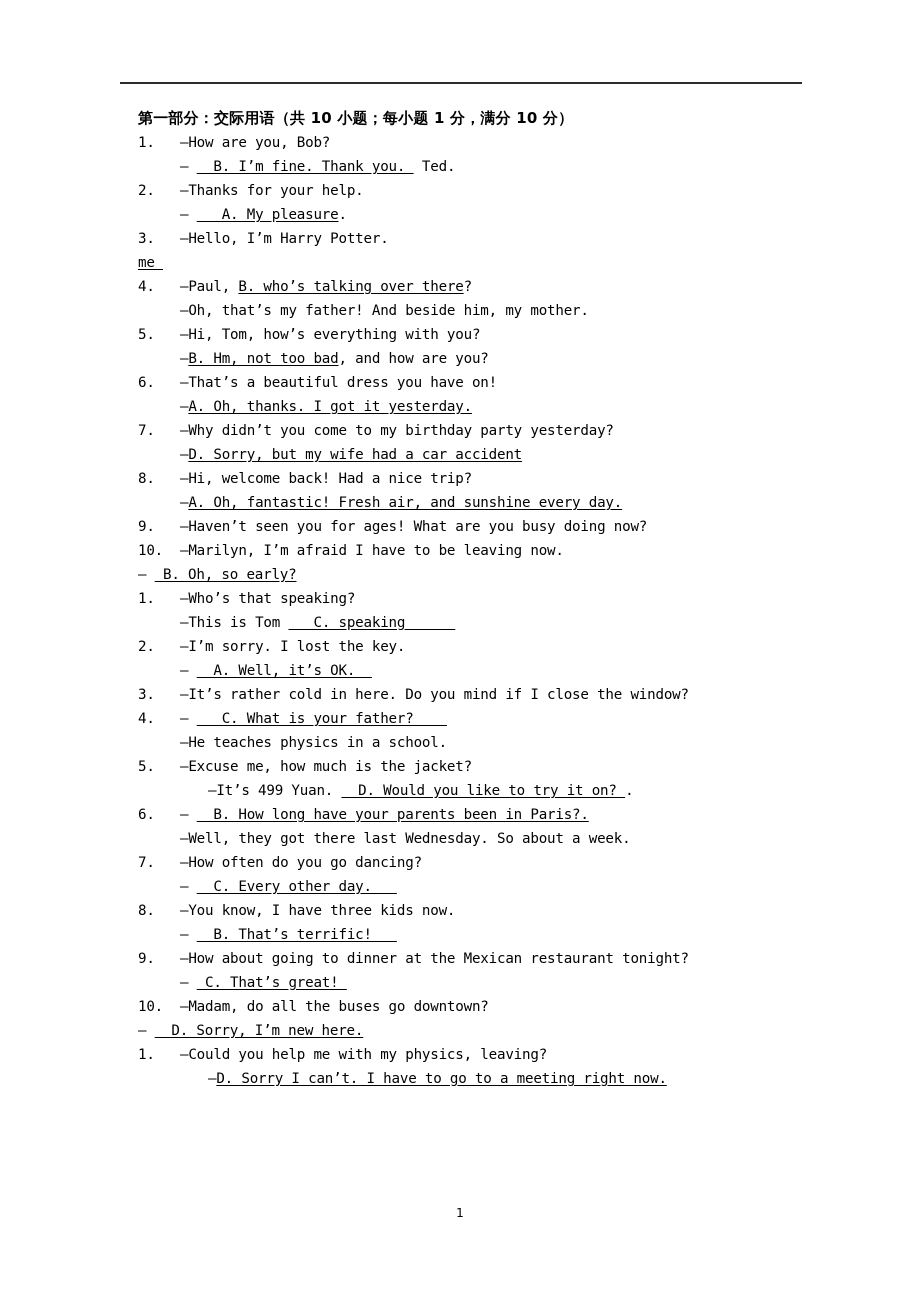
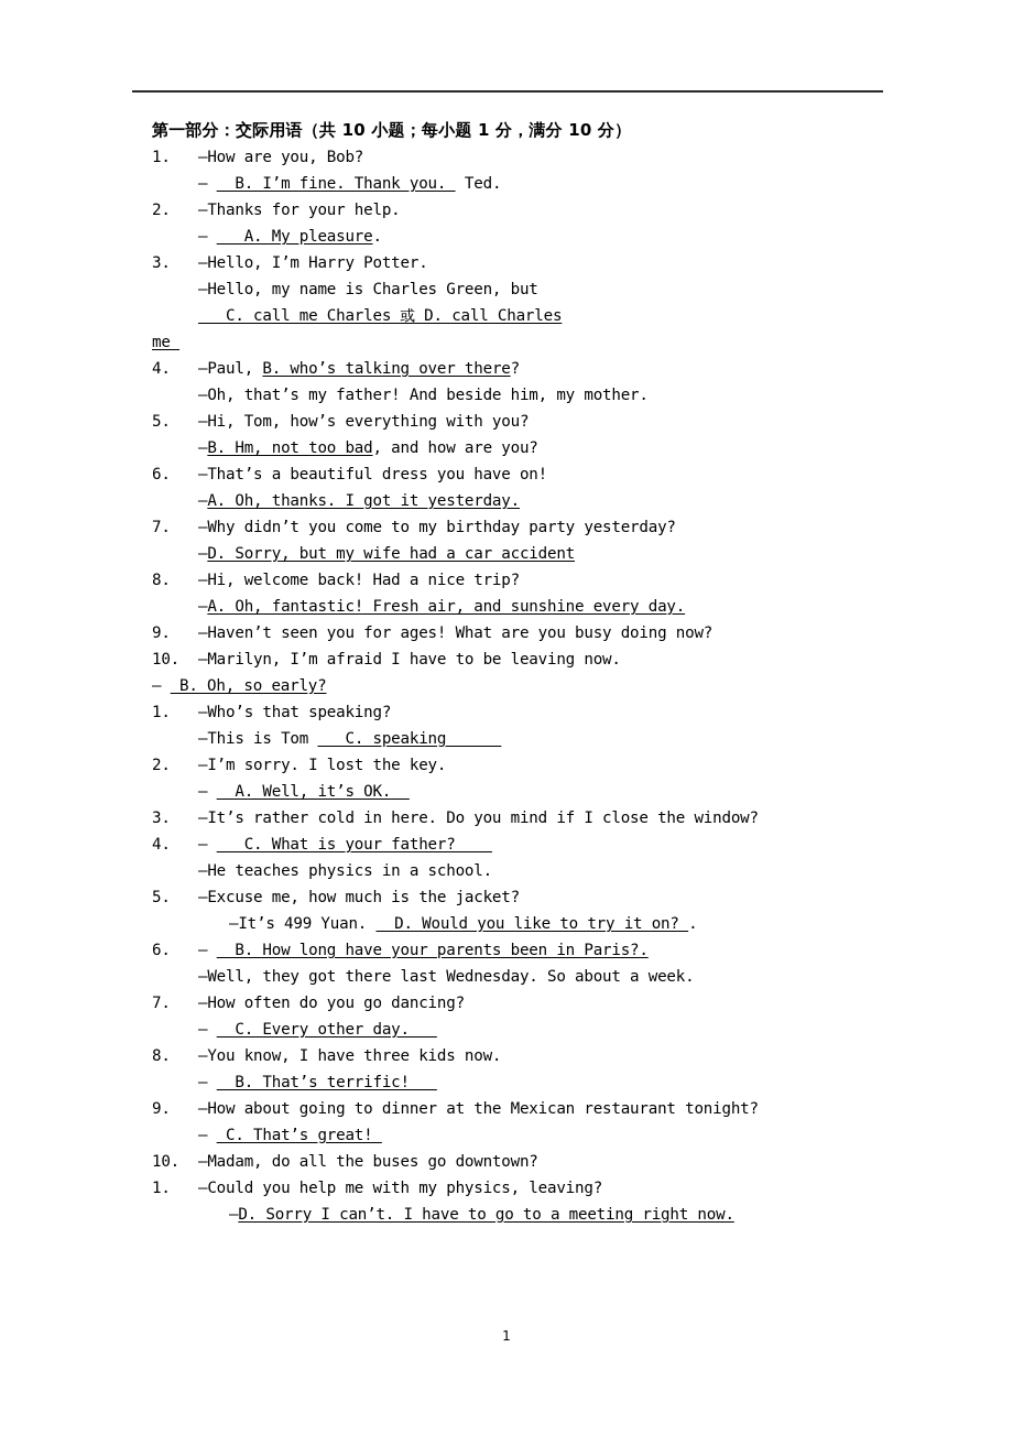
  第一部分：交际用语（共 10 小题；每小题 1 分，满分 10 分）
  1.
  —How are you, Bob?
  — B. I’m fine. Thank you. Ted.
  2.
  —Thanks for your help.
  — A. My pleasure.
  3.
  —Hello, I’m Harry Potter.
+ —Hello, my name is Charles Green, but C. call me Charles 或 D. call Charles
  me
  4.
  —Paul, B. who’s talking over there?
  —Oh, that’s my father! And beside him, my mother.
  5.
  —Hi, Tom, how’s everything with you?
  —B. Hm, not too bad, and how are you?
  6.
  —That’s a beautiful dress you have on!
  —A. Oh, thanks. I got it yesterday.
  7.
  —Why didn’t you come to my birthday party yesterday?
  —D. Sorry, but my wife had a car accident
  8.
  —Hi, welcome back! Had a nice trip?
  —A. Oh, fantastic! Fresh air, and sunshine every day.
  9.
  —Haven’t seen you for ages! What are you busy doing now?
  10.
  —Marilyn, I’m afraid I have to be leaving now.
  — B. Oh, so early?
  1.
  —Who’s that speaking?
  —This is Tom C. speaking
  2.
  —I’m sorry. I lost the key.
  — A. Well, it’s OK.
  3.
  —It’s rather cold in here. Do you mind if I close the window?
  4.
  — C. What is your father?
  —He teaches physics in a school.
  5.
  —Excuse me, how much is the jacket?
  —It’s 499 Yuan. D. Would you like to try it on? .
  6.
  — B. How long have your parents been in Paris?.
  —Well, they got there last Wednesday. So about a week.
  7.
  —How often do you go dancing?
  — C. Every other day.
  8.
  —You know, I have three kids now.
  — B. That’s terrific!
  9.
  —How about going to dinner at the Mexican restaurant tonight?
  — C. That’s great!
  10.
  —Madam, do all the buses go downtown?
- — D. Sorry, I’m new here.
  1.
  —Could you help me with my physics, leaving?
  —D. Sorry I can’t. I have to go to a meeting right now.
  1
